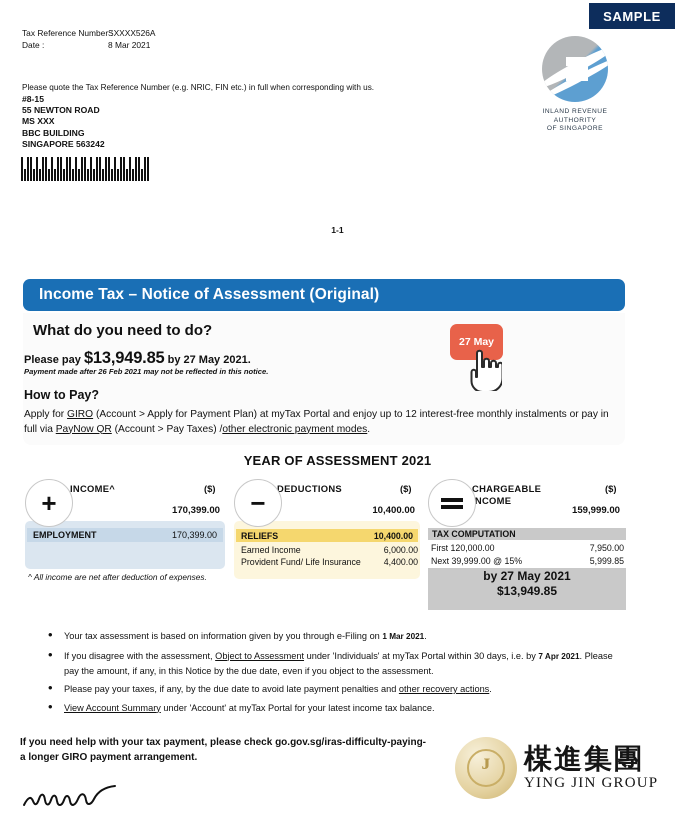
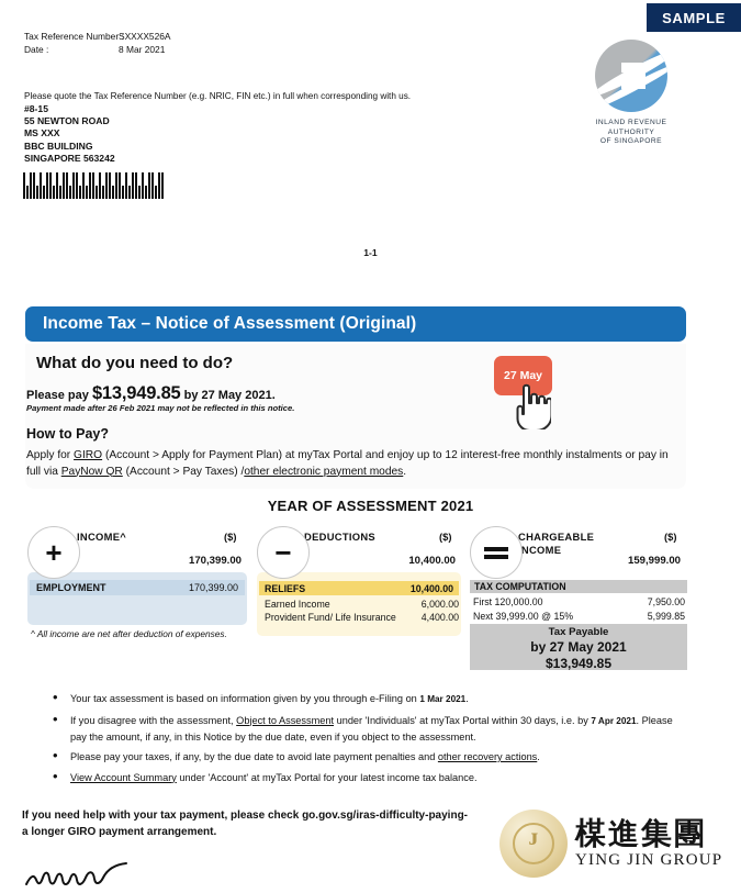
  SAMPLE
  Tax Reference Number
  SXXXX526A
  Date :
  8 Mar 2021
  Please quote the Tax Reference Number (e.g. NRIC, FIN etc.) in full when corresponding with us.
  #8-15
  55 NEWTON ROAD
  MS XXX
  BBC BUILDING
  SINGAPORE 563242
  1-1
  Income Tax – Notice of Assessment (Original)
  What do you need to do?
  Please pay $13,949.85 by 27 May 2021.
  Payment made after 26 Feb 2021 may not be reflected in this notice.
  How to Pay?
  Apply for GIRO (Account > Apply for Payment Plan) at myTax Portal and enjoy up to 12 interest-free monthly instalments or pay in full via PayNow QR (Account > Pay Taxes) /other electronic payment modes.
  27 May
  YEAR OF ASSESSMENT 2021
  +
  INCOME^
  ($)
  170,399.00
  EMPLOYMENT
  170,399.00
  ^ All income are net after deduction of expenses.
  −
  DEDUCTIONS
  ($)
  10,400.00
  RELIEFS
  10,400.00
  Earned Income
  6,000.00
  Provident Fund/ Life Insurance
  4,400.00
  CHARGEABLE
  NCOME
  ($)
  159,999.00
  TAX COMPUTATION
  First 120,000.00
  7,950.00
  Next 39,999.00 @ 15%
  5,999.85
+ Tax Payable
  by 27 May 2021
  $13,949.85
  Your tax assessment is based on information given by you through e-Filing on 1 Mar 2021.
  If you disagree with the assessment, Object to Assessment under 'Individuals' at myTax Portal within 30 days, i.e. by 7 Apr 2021. Please pay the amount, if any, in this Notice by the due date, even if you object to the assessment.
  Please pay your taxes, if any, by the due date to avoid late payment penalties and other recovery actions.
  View Account Summary under 'Account' at myTax Portal for your latest income tax balance.
  If you need help with your tax payment, please check go.gov.sg/iras-difficulty-paying-
  a longer GIRO payment arrangement.
  ᴶ
  楳進集團
  YING JIN GROUP
